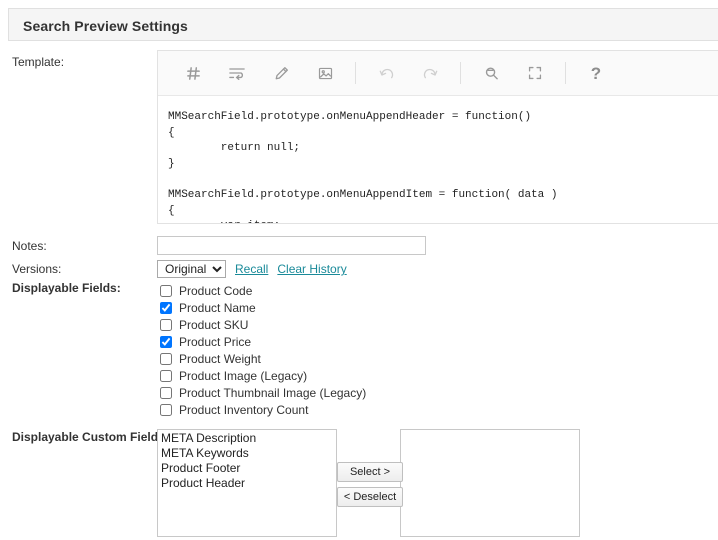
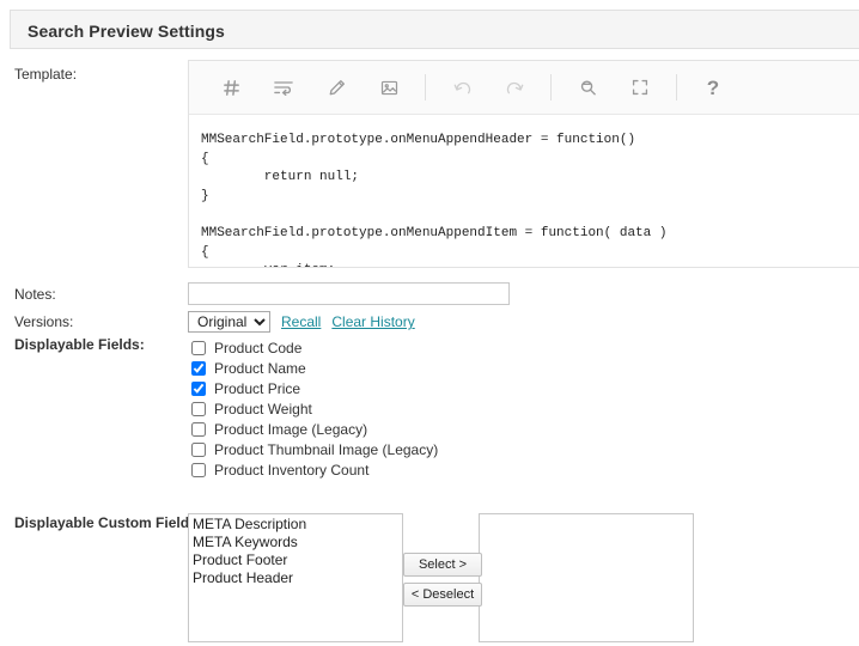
  Search Preview Settings
  Template:
  Notes:
  Versions:
  Displayable Fields:
  Displayable Custom Field
  ?
  MMSearchField.prototype.onMenuAppendHeader = function()
  {
  return null;
  }
  MMSearchField.prototype.onMenuAppendItem = function( data )
  {
  Original
  Recall
  Clear History
  Product Code
  Product Name
- Product SKU
  Product Price
  Product Weight
  Product Image (Legacy)
  Product Thumbnail Image (Legacy)
  Product Inventory Count
  META Description
  META Keywords
  Product Footer
  Product Header
  Select >
  < Deselect
